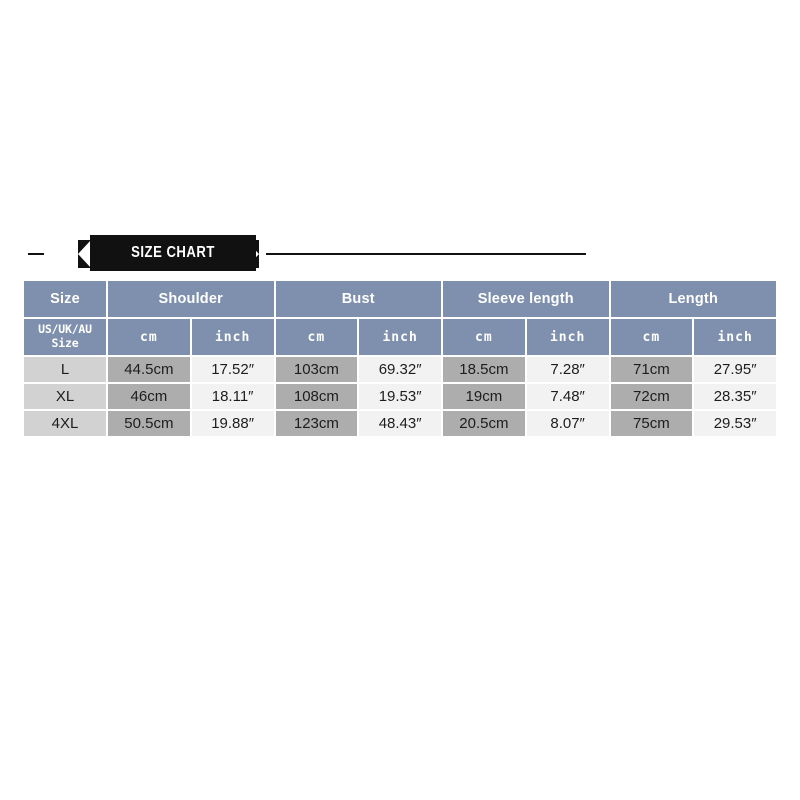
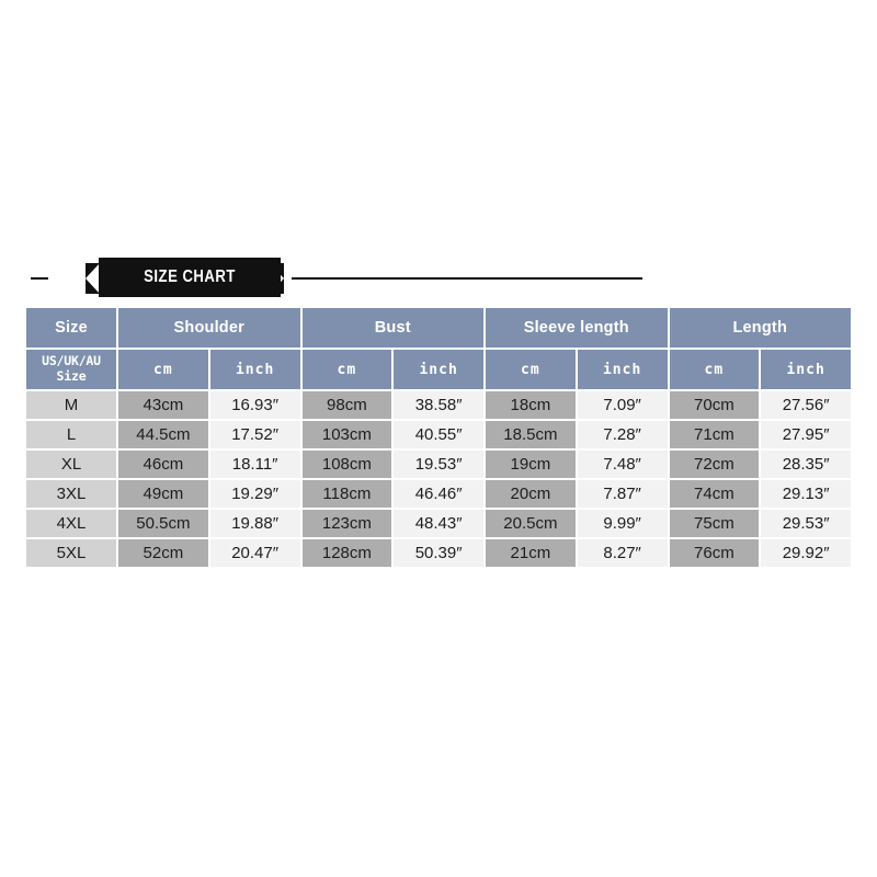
  SIZE CHART
  Size	Shoulder	Bust	Sleeve length	Length
  US/UK/AU Size	cm	inch	cm	inch	cm	inch	cm	inch
+ M	43cm	16.93″	98cm	38.58″	18cm	7.09″	70cm	27.56″
- L	44.5cm	17.52″	103cm	69.32″	18.5cm	7.28″	71cm	27.95″
+ L	44.5cm	17.52″	103cm	40.55″	18.5cm	7.28″	71cm	27.95″
  XL	46cm	18.11″	108cm	19.53″	19cm	7.48″	72cm	28.35″
+ 3XL	49cm	19.29″	118cm	46.46″	20cm	7.87″	74cm	29.13″
- 4XL	50.5cm	19.88″	123cm	48.43″	20.5cm	8.07″	75cm	29.53″
+ 4XL	50.5cm	19.88″	123cm	48.43″	20.5cm	9.99″	75cm	29.53″
+ 5XL	52cm	20.47″	128cm	50.39″	21cm	8.27″	76cm	29.92″
